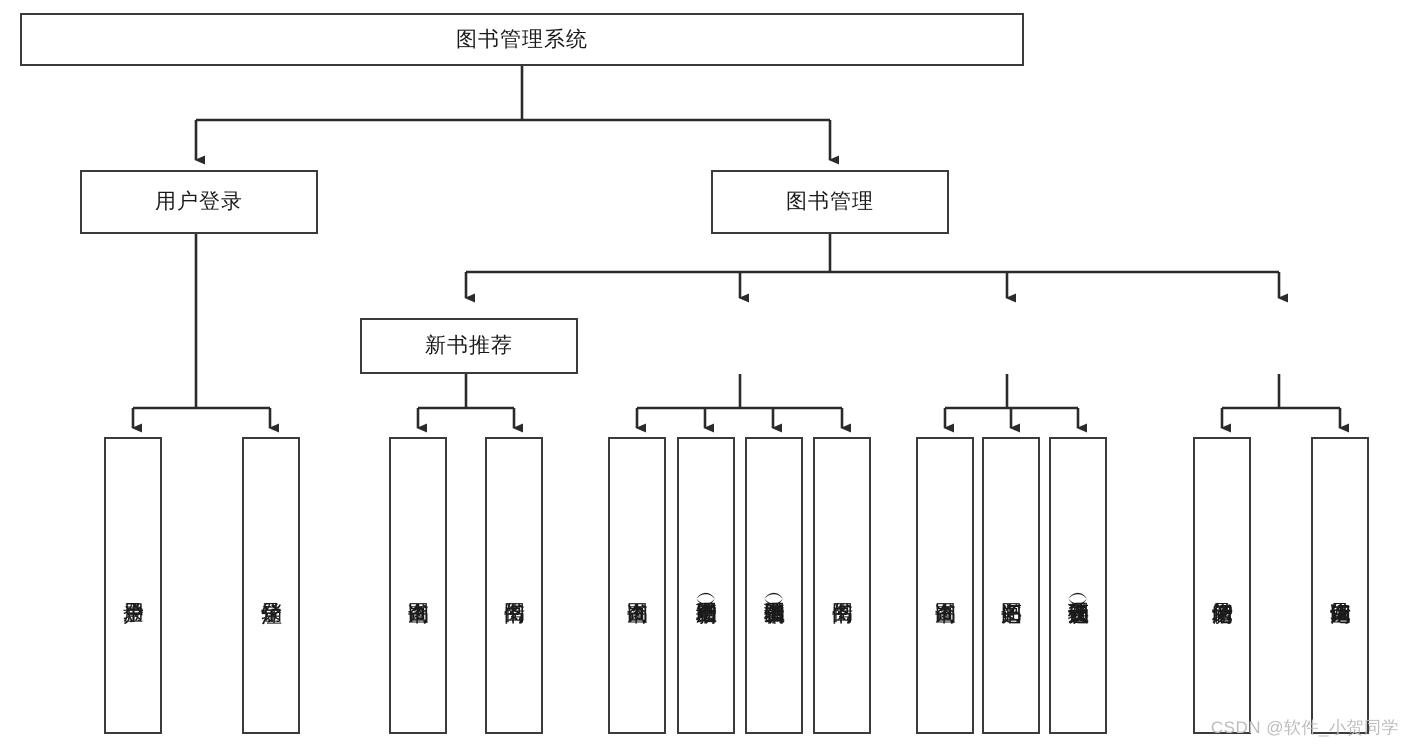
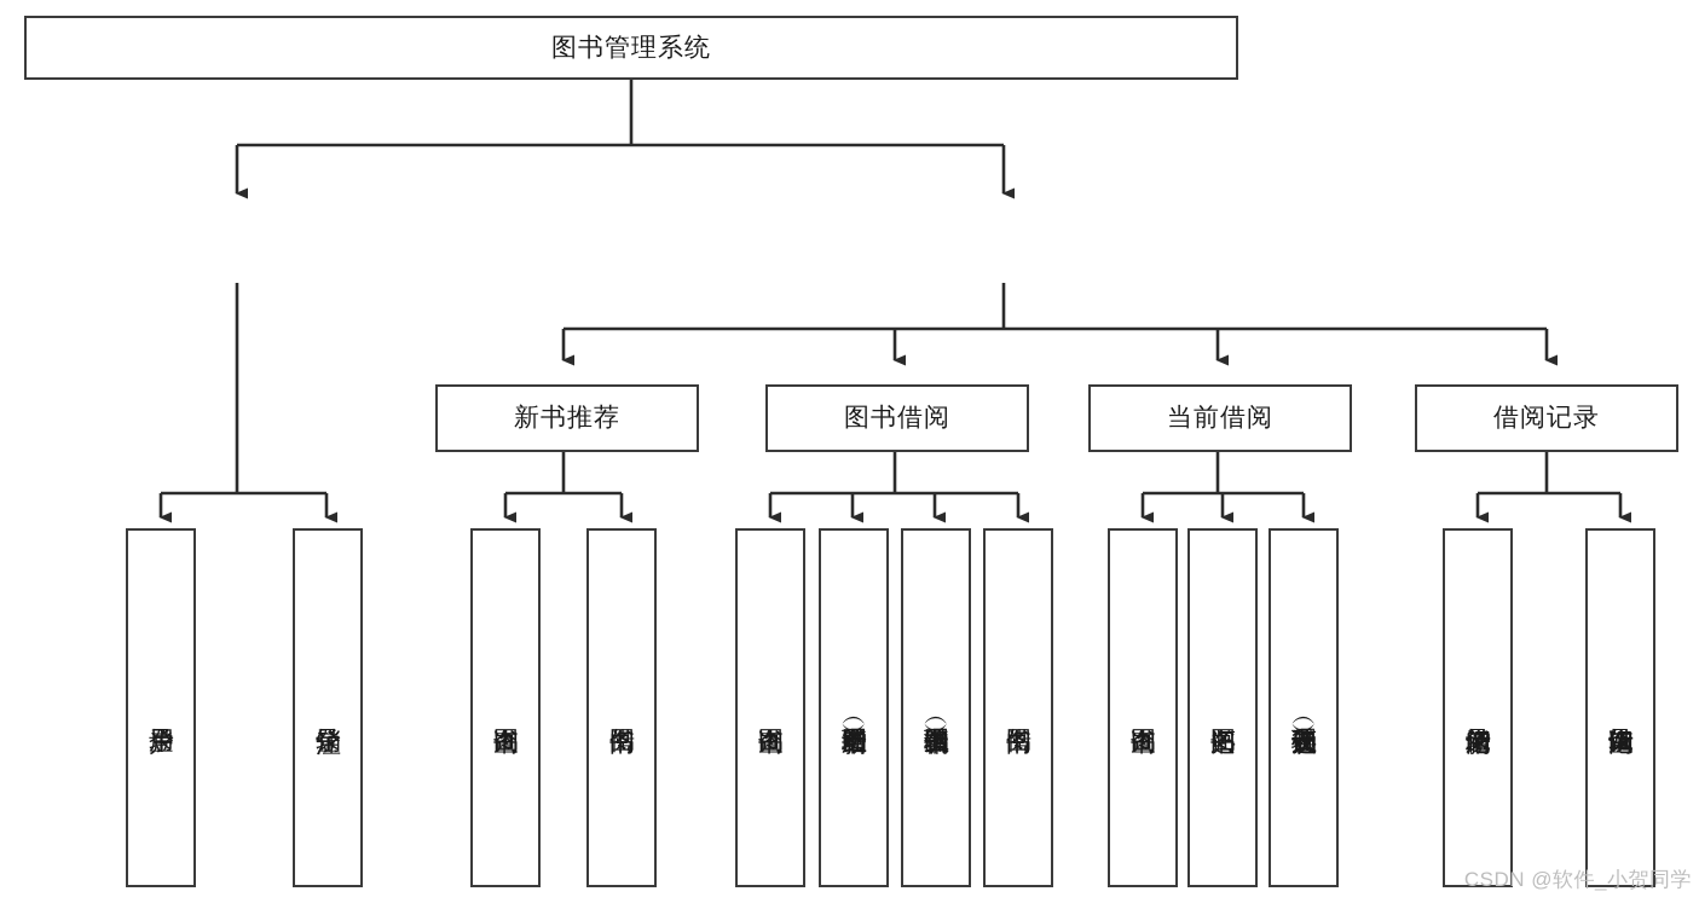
  图书管理系统
- 用户登录
- 图书管理
  新书推荐
+ 图书借阅
+ 当前借阅
+ 借阅记录
  CSDN @软件_小贺同学
